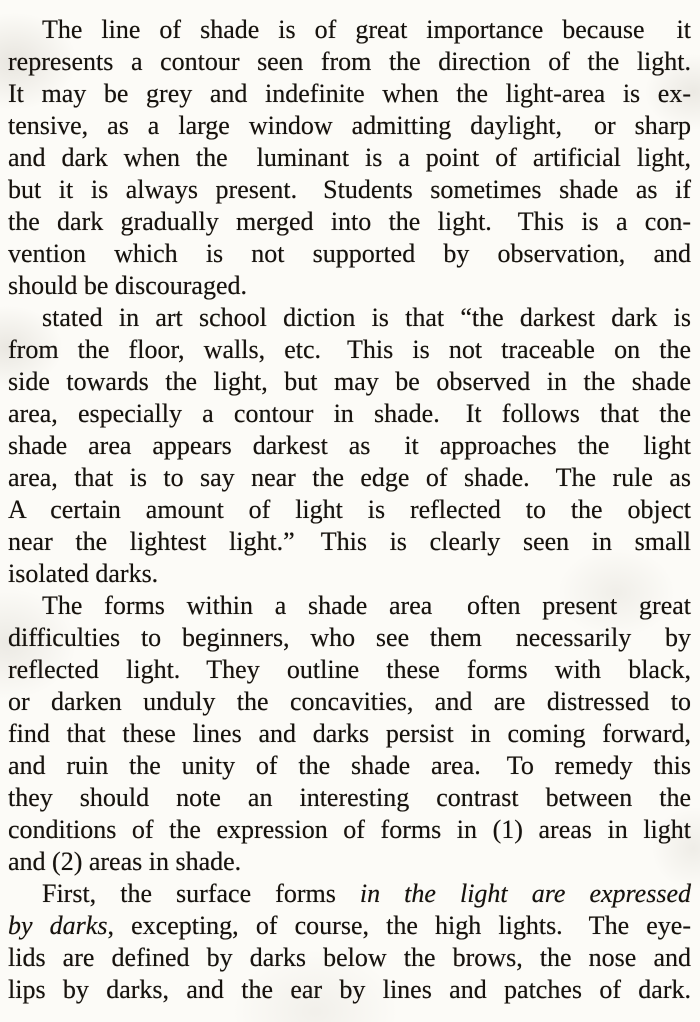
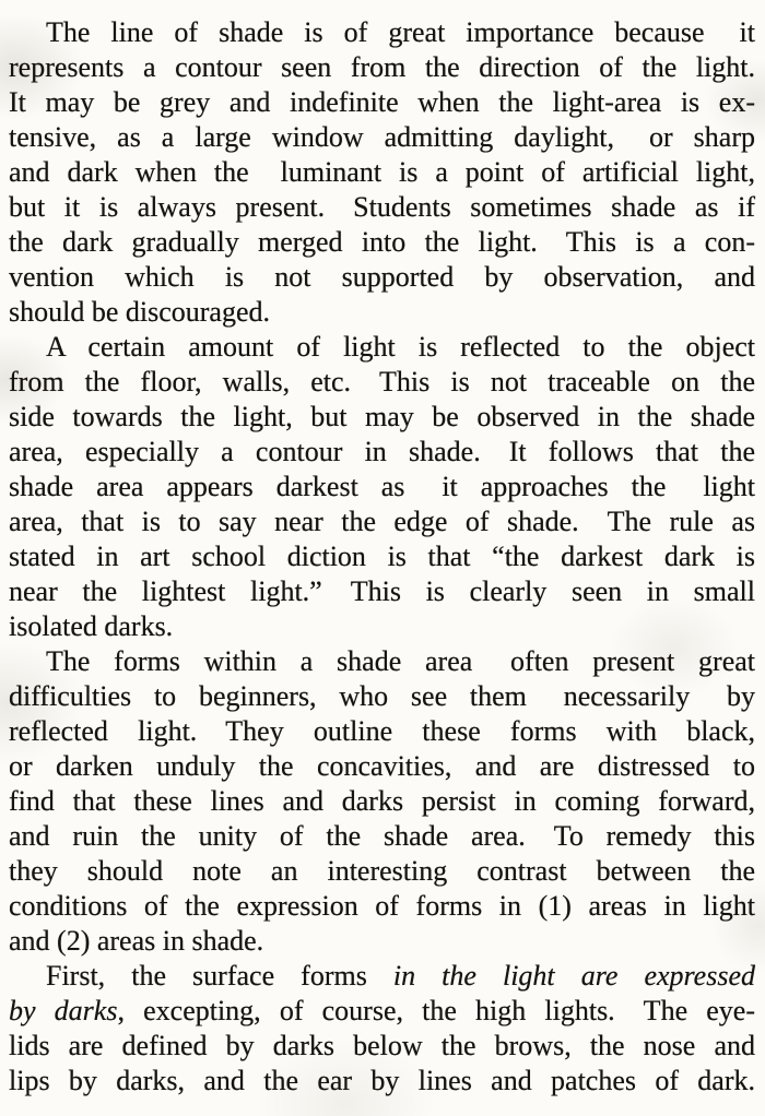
  The line of shade is of great importance because it
  represents a contour seen from the direction of the light.
  It may be grey and indefinite when the light-area is ex-
  tensive, as a large window admitting daylight, or sharp
  and dark when the luminant is a point of artificial light,
  but it is always present. Students sometimes shade as if
  the dark gradually merged into the light. This is a con-
  vention which is not supported by observation, and
  should be discouraged.
- stated in art school diction is that “the darkest dark is
+ A certain amount of light is reflected to the object
  from the floor, walls, etc. This is not traceable on the
  side towards the light, but may be observed in the shade
  area, especially a contour in shade. It follows that the
  shade area appears darkest as it approaches the light
  area, that is to say near the edge of shade. The rule as
- A certain amount of light is reflected to the object
+ stated in art school diction is that “the darkest dark is
  near the lightest light.” This is clearly seen in small
  isolated darks.
  The forms within a shade area often present great
  difficulties to beginners, who see them necessarily by
  reflected light. They outline these forms with black,
  or darken unduly the concavities, and are distressed to
  find that these lines and darks persist in coming forward,
  and ruin the unity of the shade area. To remedy this
  they should note an interesting contrast between the
  conditions of the expression of forms in (1) areas in light
  and (2) areas in shade.
  First, the surface forms in the light are expressed
  by darks, excepting, of course, the high lights. The eye-
  lids are defined by darks below the brows, the nose and
  lips by darks, and the ear by lines and patches of dark.
